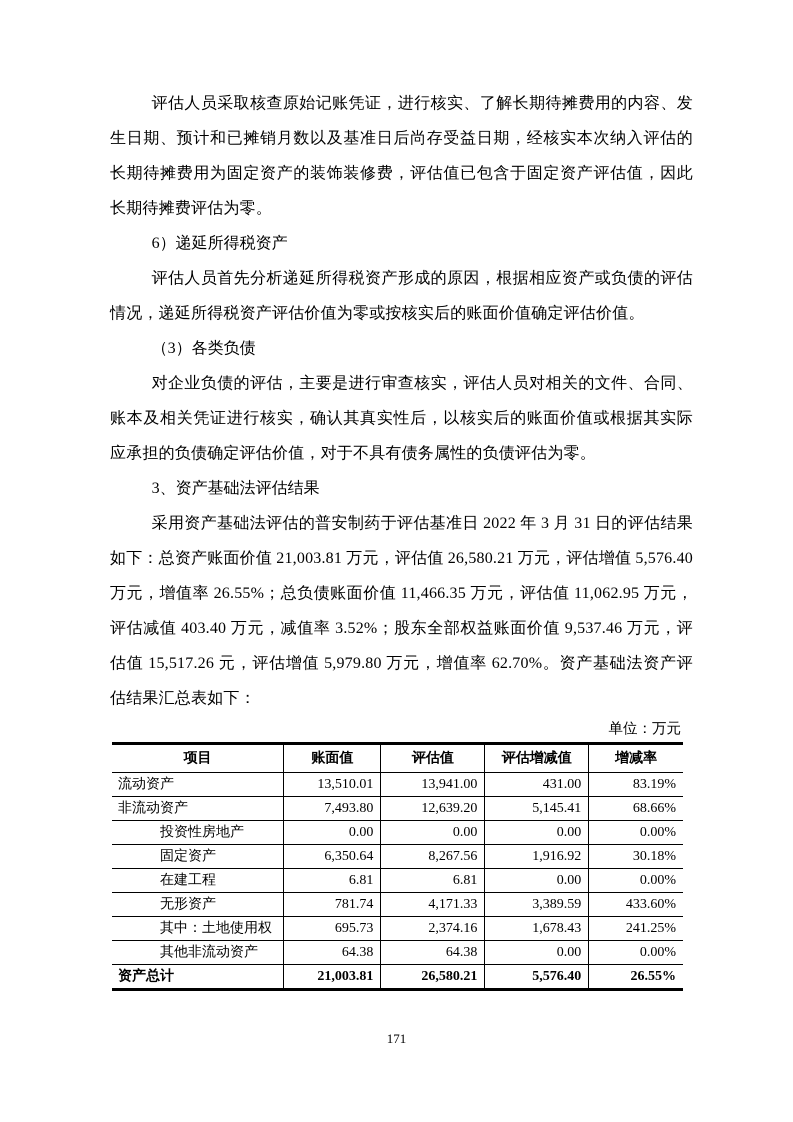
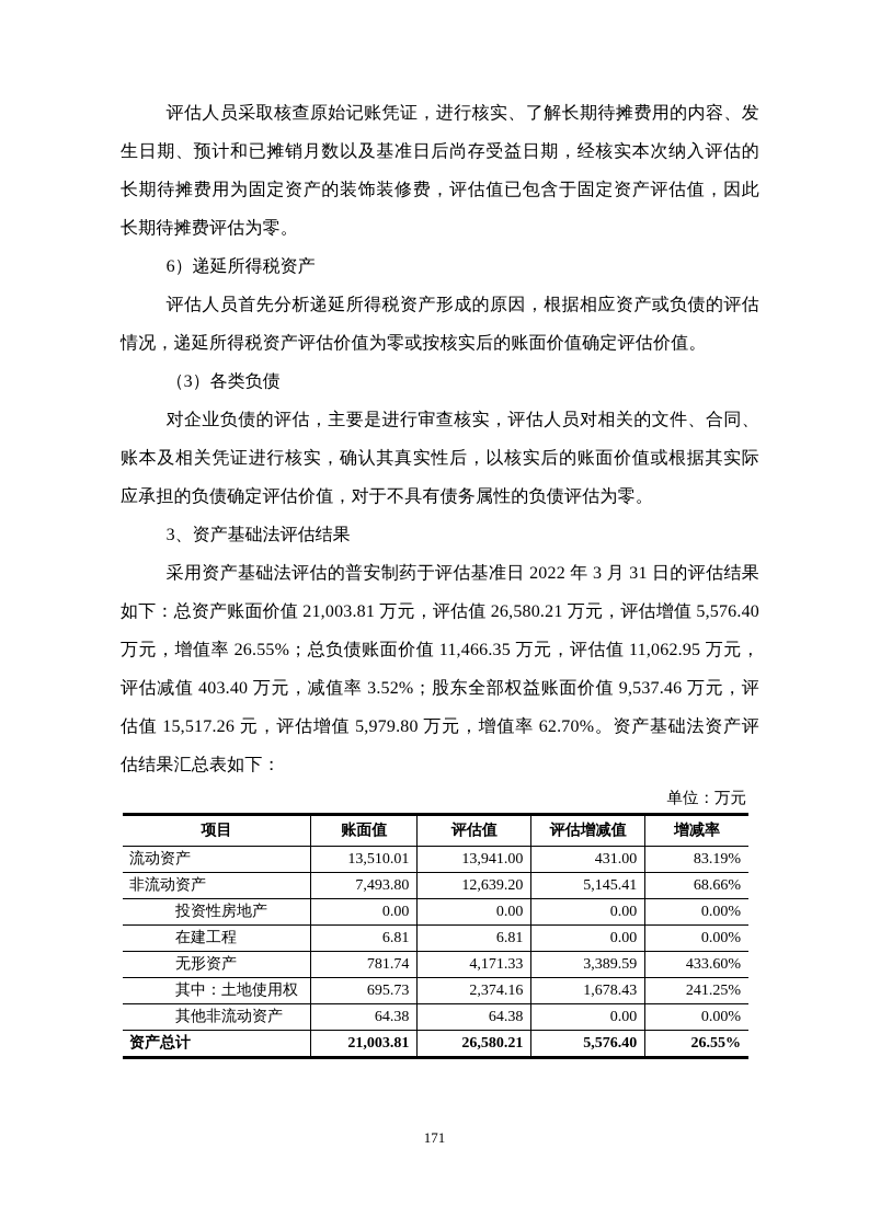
  评估人员采取核查原始记账凭证，进行核实、了解长期待摊费用的内容、发生日期、预计和已摊销月数以及基准日后尚存受益日期，经核实本次纳入评估的长期待摊费用为固定资产的装饰装修费，评估值已包含于固定资产评估值，因此长期待摊费评估为零。
  6）递延所得税资产
  评估人员首先分析递延所得税资产形成的原因，根据相应资产或负债的评估情况，递延所得税资产评估价值为零或按核实后的账面价值确定评估价值。
  （3）各类负债
  对企业负债的评估，主要是进行审查核实，评估人员对相关的文件、合同、账本及相关凭证进行核实，确认其真实性后，以核实后的账面价值或根据其实际应承担的负债确定评估价值，对于不具有债务属性的负债评估为零。
  3、资产基础法评估结果
  采用资产基础法评估的普安制药于评估基准日 2022 年 3 月 31 日的评估结果如下：总资产账面价值 21,003.81 万元，评估值 26,580.21 万元，评估增值 5,576.40 万元，增值率 26.55%；总负债账面价值 11,466.35 万元，评估值 11,062.95 万元，评估减值 403.40 万元，减值率 3.52%；股东全部权益账面价值 9,537.46 万元，评估值 15,517.26 元，评估增值 5,979.80 万元，增值率 62.70%。资产基础法资产评估结果汇总表如下：
  单位：万元
  项目	账面值	评估值	评估增减值	增减率
  流动资产	13,510.01	13,941.00	431.00	83.19%
  非流动资产	7,493.80	12,639.20	5,145.41	68.66%
  投资性房地产	0.00	0.00	0.00	0.00%
- 固定资产	6,350.64	8,267.56	1,916.92	30.18%
  在建工程	6.81	6.81	0.00	0.00%
  无形资产	781.74	4,171.33	3,389.59	433.60%
  其中：土地使用权	695.73	2,374.16	1,678.43	241.25%
  其他非流动资产	64.38	64.38	0.00	0.00%
  资产总计	21,003.81	26,580.21	5,576.40	26.55%
  171
